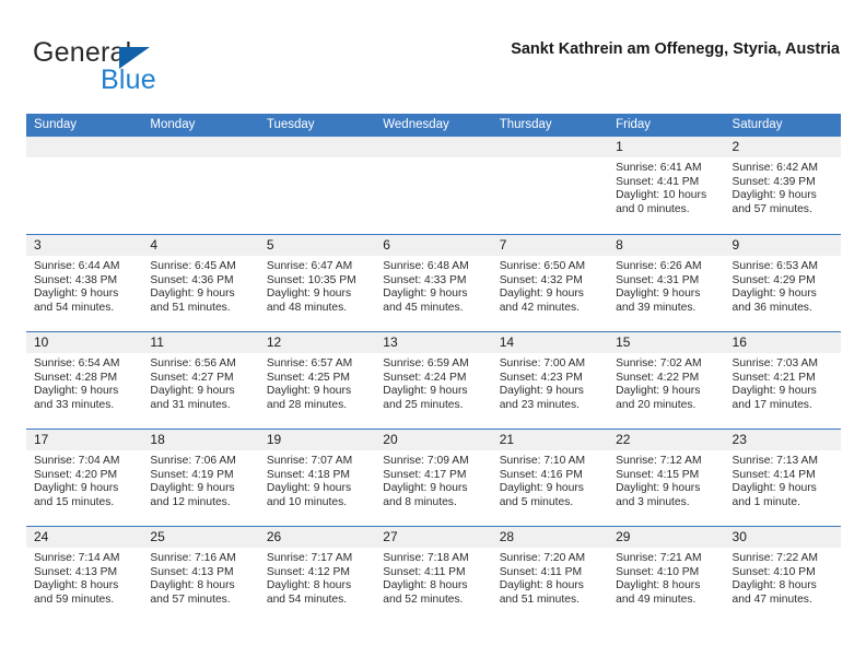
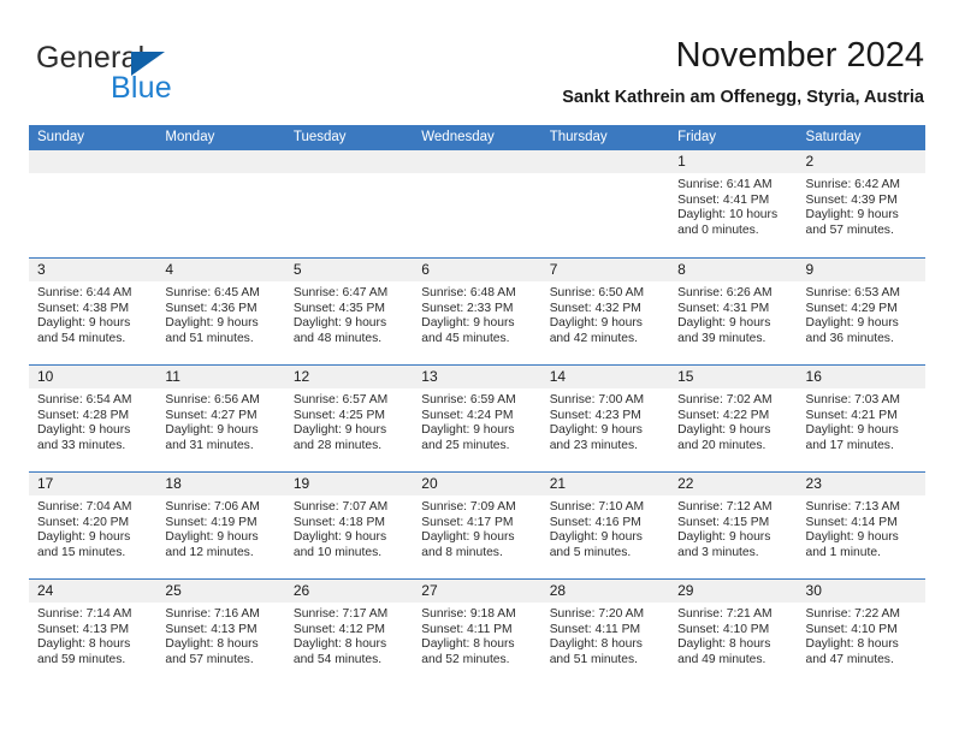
  General
  Blue
+ November 2024
  Sankt Kathrein am Offenegg, Styria, Austria
  Sunday
  Monday
  Tuesday
  Wednesday
  Thursday
  Friday
  Saturday
  1
  Sunrise: 6:41 AM
  Sunset: 4:41 PM
  Daylight: 10 hours
  and 0 minutes.
  2
  Sunrise: 6:42 AM
  Sunset: 4:39 PM
  Daylight: 9 hours
  and 57 minutes.
  3
  Sunrise: 6:44 AM
  Sunset: 4:38 PM
  Daylight: 9 hours
  and 54 minutes.
  4
  Sunrise: 6:45 AM
  Sunset: 4:36 PM
  Daylight: 9 hours
  and 51 minutes.
  5
  Sunrise: 6:47 AM
- Sunset: 10:35 PM
+ Sunset: 4:35 PM
  Daylight: 9 hours
  and 48 minutes.
  6
  Sunrise: 6:48 AM
- Sunset: 4:33 PM
+ Sunset: 2:33 PM
  Daylight: 9 hours
  and 45 minutes.
  7
  Sunrise: 6:50 AM
  Sunset: 4:32 PM
  Daylight: 9 hours
  and 42 minutes.
  8
  Sunrise: 6:26 AM
  Sunset: 4:31 PM
  Daylight: 9 hours
  and 39 minutes.
  9
  Sunrise: 6:53 AM
  Sunset: 4:29 PM
  Daylight: 9 hours
  and 36 minutes.
  10
  Sunrise: 6:54 AM
  Sunset: 4:28 PM
  Daylight: 9 hours
  and 33 minutes.
  11
  Sunrise: 6:56 AM
  Sunset: 4:27 PM
  Daylight: 9 hours
  and 31 minutes.
  12
  Sunrise: 6:57 AM
  Sunset: 4:25 PM
  Daylight: 9 hours
  and 28 minutes.
  13
  Sunrise: 6:59 AM
  Sunset: 4:24 PM
  Daylight: 9 hours
  and 25 minutes.
  14
  Sunrise: 7:00 AM
  Sunset: 4:23 PM
  Daylight: 9 hours
  and 23 minutes.
  15
  Sunrise: 7:02 AM
  Sunset: 4:22 PM
  Daylight: 9 hours
  and 20 minutes.
  16
  Sunrise: 7:03 AM
  Sunset: 4:21 PM
  Daylight: 9 hours
  and 17 minutes.
  17
  Sunrise: 7:04 AM
  Sunset: 4:20 PM
  Daylight: 9 hours
  and 15 minutes.
  18
  Sunrise: 7:06 AM
  Sunset: 4:19 PM
  Daylight: 9 hours
  and 12 minutes.
  19
  Sunrise: 7:07 AM
  Sunset: 4:18 PM
  Daylight: 9 hours
  and 10 minutes.
  20
  Sunrise: 7:09 AM
  Sunset: 4:17 PM
  Daylight: 9 hours
  and 8 minutes.
  21
  Sunrise: 7:10 AM
  Sunset: 4:16 PM
  Daylight: 9 hours
  and 5 minutes.
  22
  Sunrise: 7:12 AM
  Sunset: 4:15 PM
  Daylight: 9 hours
  and 3 minutes.
  23
  Sunrise: 7:13 AM
  Sunset: 4:14 PM
  Daylight: 9 hours
  and 1 minute.
  24
  Sunrise: 7:14 AM
  Sunset: 4:13 PM
  Daylight: 8 hours
  and 59 minutes.
  25
  Sunrise: 7:16 AM
  Sunset: 4:13 PM
  Daylight: 8 hours
  and 57 minutes.
  26
  Sunrise: 7:17 AM
  Sunset: 4:12 PM
  Daylight: 8 hours
  and 54 minutes.
  27
- Sunrise: 7:18 AM
+ Sunrise: 9:18 AM
  Sunset: 4:11 PM
  Daylight: 8 hours
  and 52 minutes.
  28
  Sunrise: 7:20 AM
  Sunset: 4:11 PM
  Daylight: 8 hours
  and 51 minutes.
  29
  Sunrise: 7:21 AM
  Sunset: 4:10 PM
  Daylight: 8 hours
  and 49 minutes.
  30
  Sunrise: 7:22 AM
  Sunset: 4:10 PM
  Daylight: 8 hours
  and 47 minutes.
